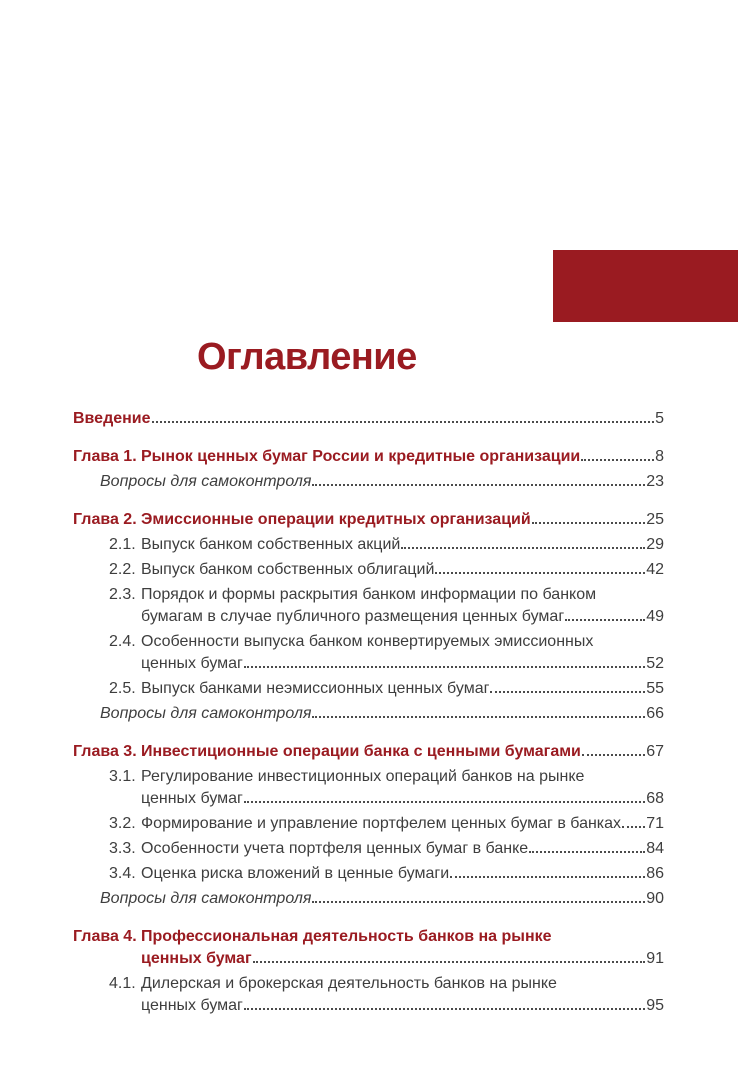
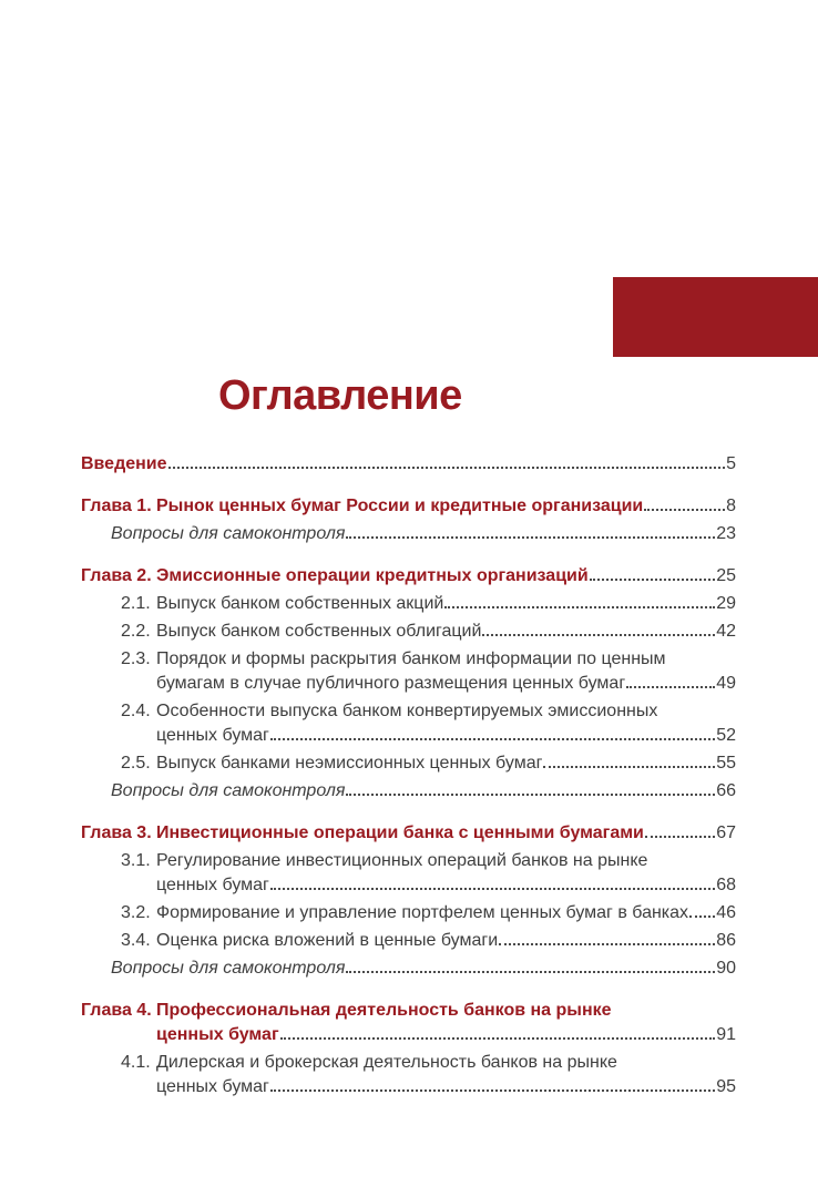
  Оглавление
  Введение
  5
  Глава 1.
  Рынок ценных бумаг России и кредитные организации
  8
  Вопросы для самоконтроля
  23
  Глава 2.
  Эмиссионные операции кредитных организаций
  25
  2.1.
  Выпуск банком собственных акций
  29
  2.2.
  Выпуск банком собственных облигаций
  42
  2.3.
- Порядок и формы раскрытия банком информации по банком
+ Порядок и формы раскрытия банком информации по ценным
  бумагам в случае публичного размещения ценных бумаг
  49
  2.4.
  Особенности выпуска банком конвертируемых эмиссионных
  ценных бумаг
  52
  2.5.
  Выпуск банками неэмиссионных ценных бумаг
  55
  Вопросы для самоконтроля
  66
  Глава 3.
  Инвестиционные операции банка с ценными бумагами
  67
  3.1.
  Регулирование инвестиционных операций банков на рынке
  ценных бумаг
  68
  3.2.
  Формирование и управление портфелем ценных бумаг в банках
- 71
+ 46
- 3.3.
- Особенности учета портфеля ценных бумаг в банке
- 84
  3.4.
  Оценка риска вложений в ценные бумаги
  86
  Вопросы для самоконтроля
  90
  Глава 4.
  Профессиональная деятельность банков на рынке
  ценных бумаг
  91
  4.1.
  Дилерская и брокерская деятельность банков на рынке
  ценных бумаг
  95
